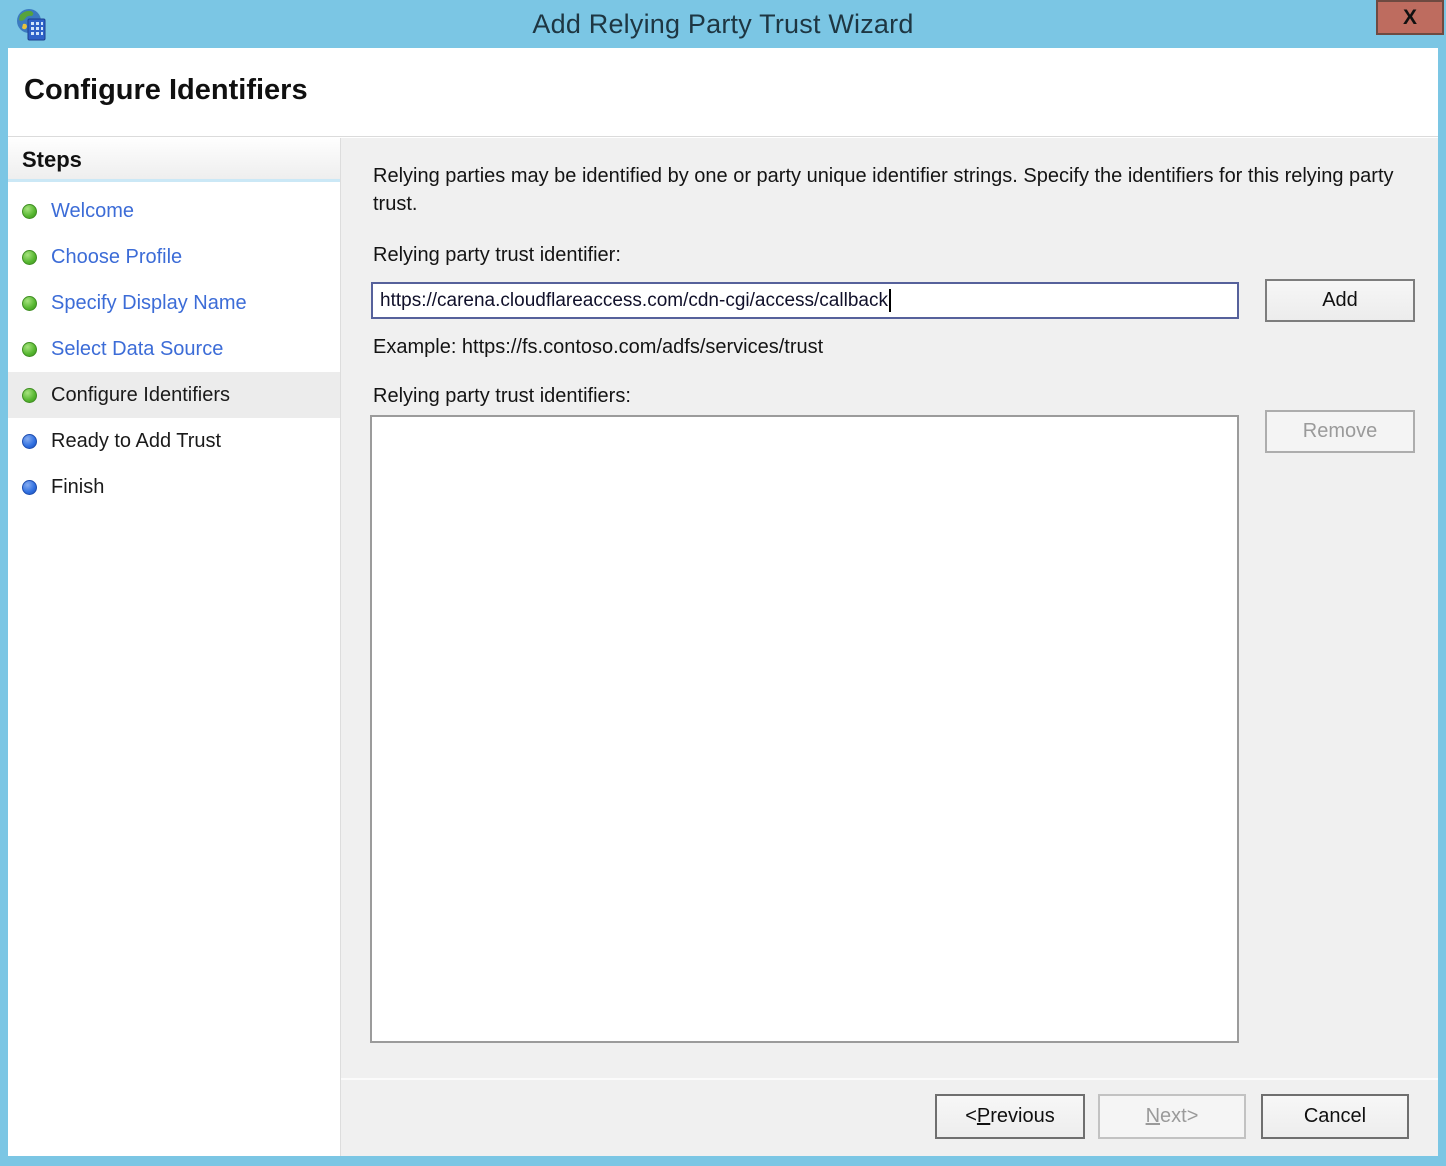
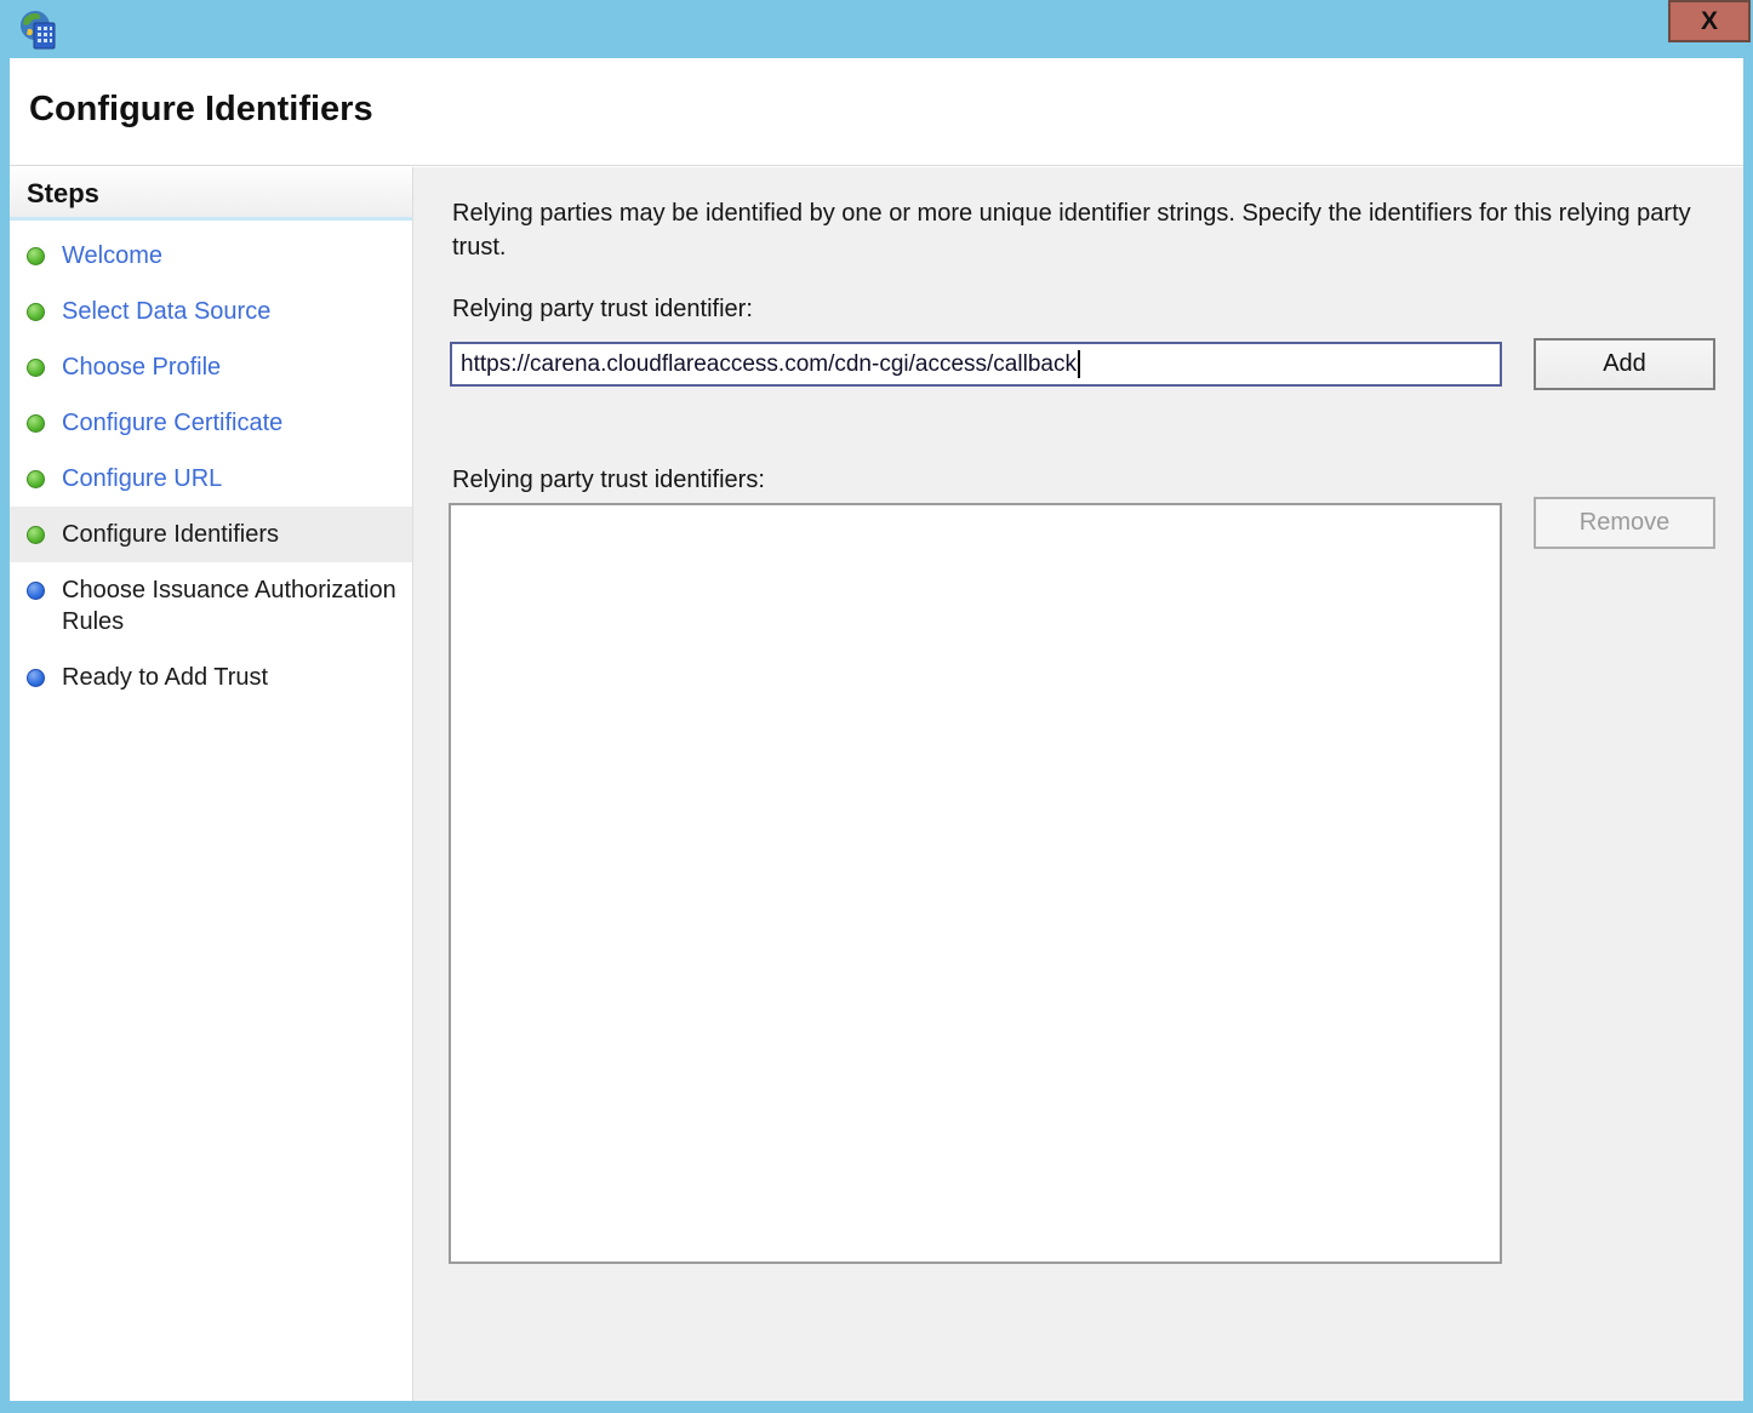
- Add Relying Party Trust Wizard
  X
  Configure Identifiers
  Steps
  Welcome
- Choose Profile
+ Select Data Source
- Specify Display Name
- Select Data Source
+ Choose Profile
+ Configure Certificate
+ Configure URL
  Configure Identifiers
+ Choose Issuance Authorization Rules
  Ready to Add Trust
- Finish
- Relying parties may be identified by one or party unique identifier strings. Specify the identifiers for this relying party trust.
+ Relying parties may be identified by one or more unique identifier strings. Specify the identifiers for this relying party trust.
  Relying party trust identifier:
  https://carena.cloudflareaccess.com/cdn-cgi/access/callback
  Add
- Example: https://fs.contoso.com/adfs/services/trust
  Relying party trust identifiers:
  Remove
- <
- P
- revious
- N
- ext
- >
- Cancel
